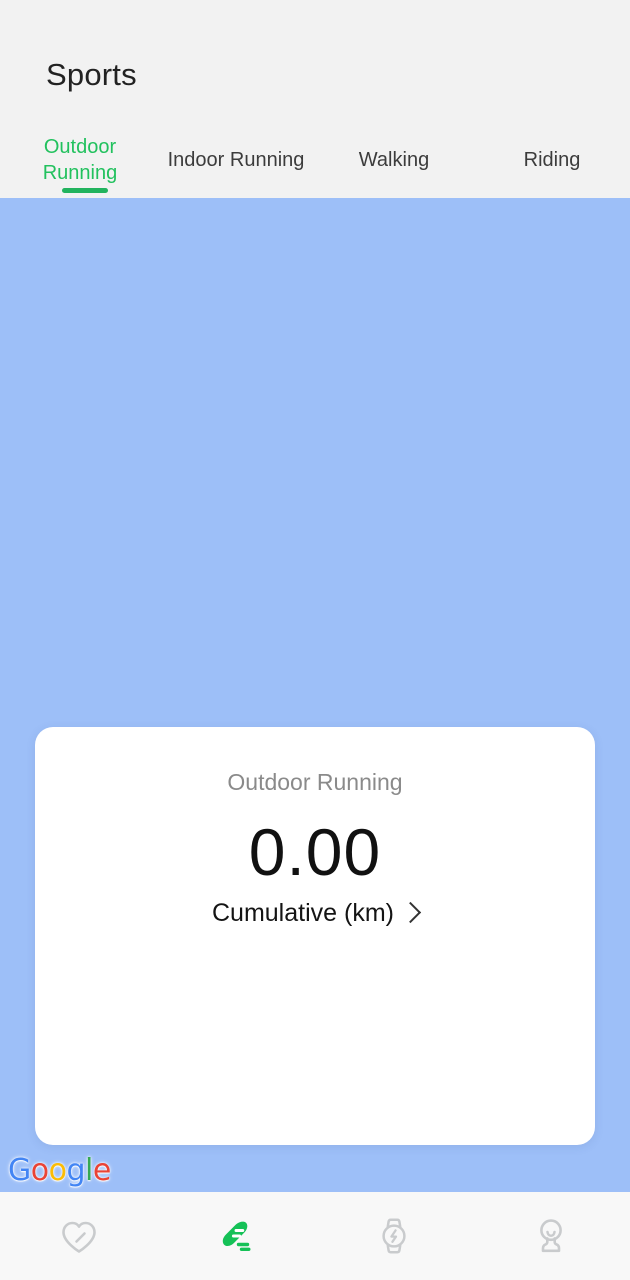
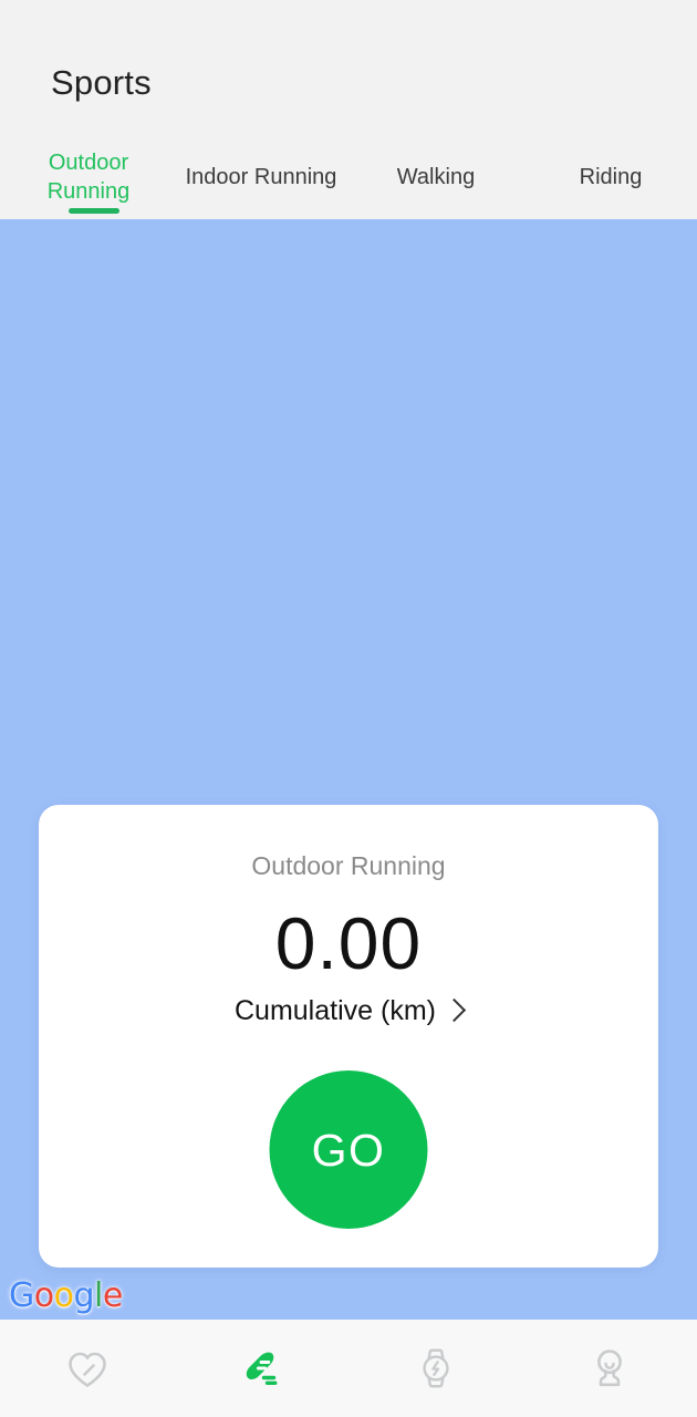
  Sports
  Outdoor Running
  Indoor Running
  Walking
  Riding
  Google
  Outdoor Running
  0.00
  Cumulative (km)
+ GO
